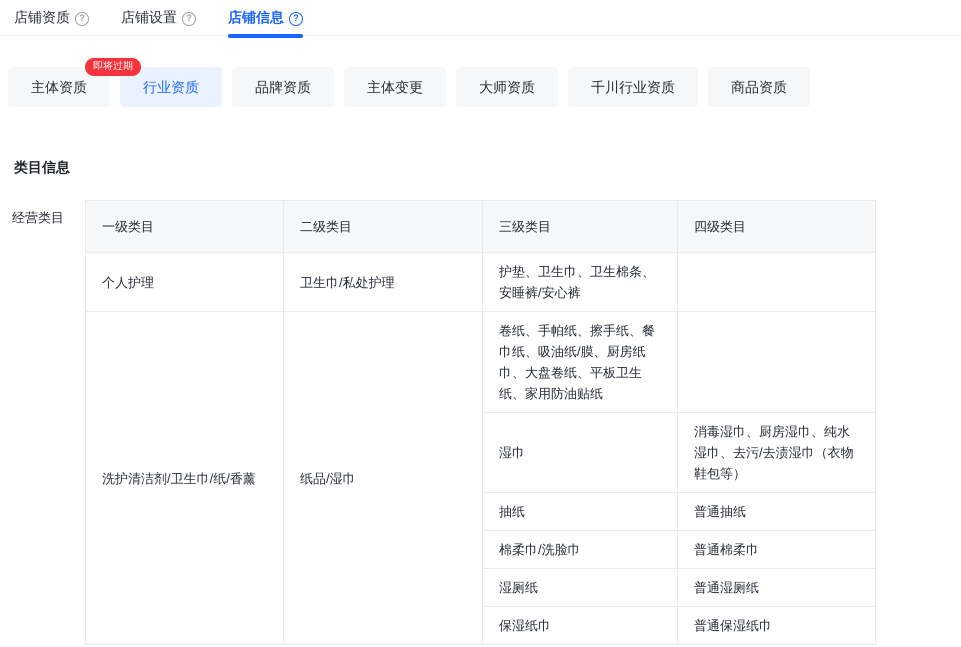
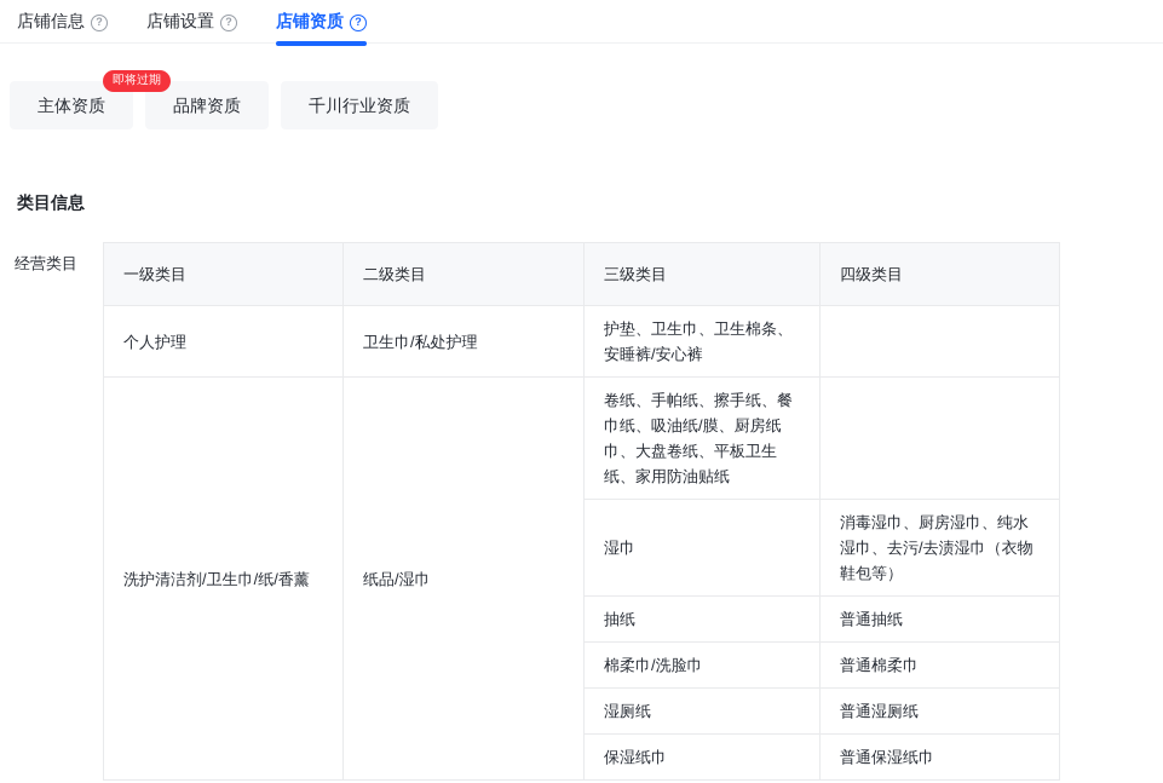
- 店铺资质
+ 店铺信息
  ?
  店铺设置
  ?
- 店铺信息
+ 店铺资质
  ?
  即将过期
  主体资质
- 行业资质
  品牌资质
- 主体变更
- 大师资质
  千川行业资质
- 商品资质
  类目信息
  经营类目
  一级类目	二级类目	三级类目	四级类目
  个人护理	卫生巾/私处护理	护垫、卫生巾、卫生棉条、安睡裤/安心裤
  洗护清洁剂/卫生巾/纸/香薰	纸品/湿巾	卷纸、手帕纸、擦手纸、餐巾纸、吸油纸/膜、厨房纸巾、大盘卷纸、平板卫生纸、家用防油贴纸
  湿巾	消毒湿巾、厨房湿巾、纯水湿巾、去污/去渍湿巾（衣物鞋包等）
  抽纸	普通抽纸
  棉柔巾/洗脸巾	普通棉柔巾
  湿厕纸	普通湿厕纸
  保湿纸巾	普通保湿纸巾
